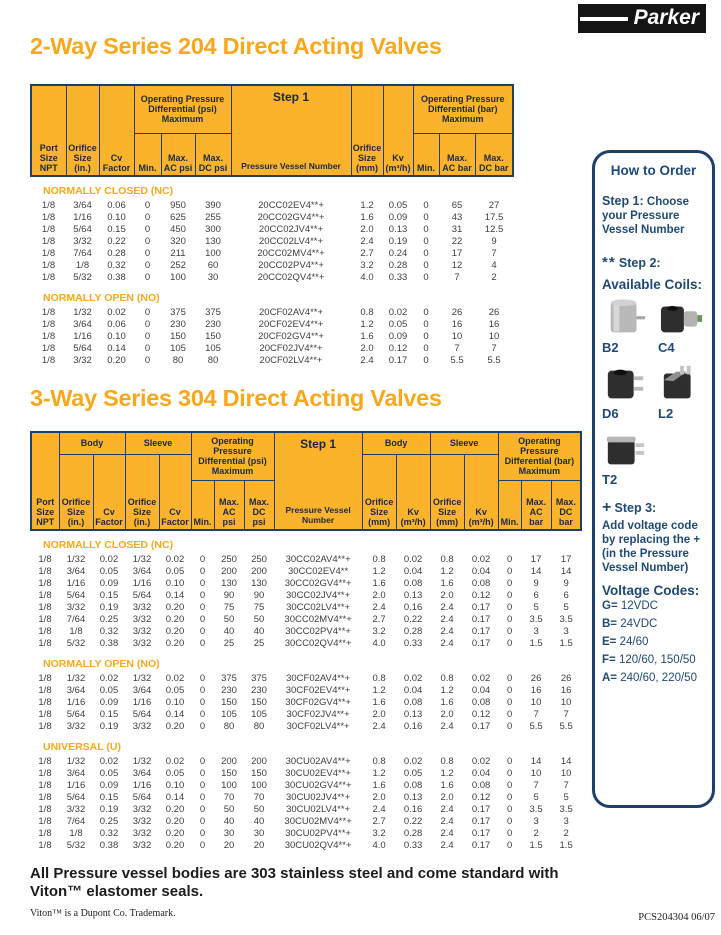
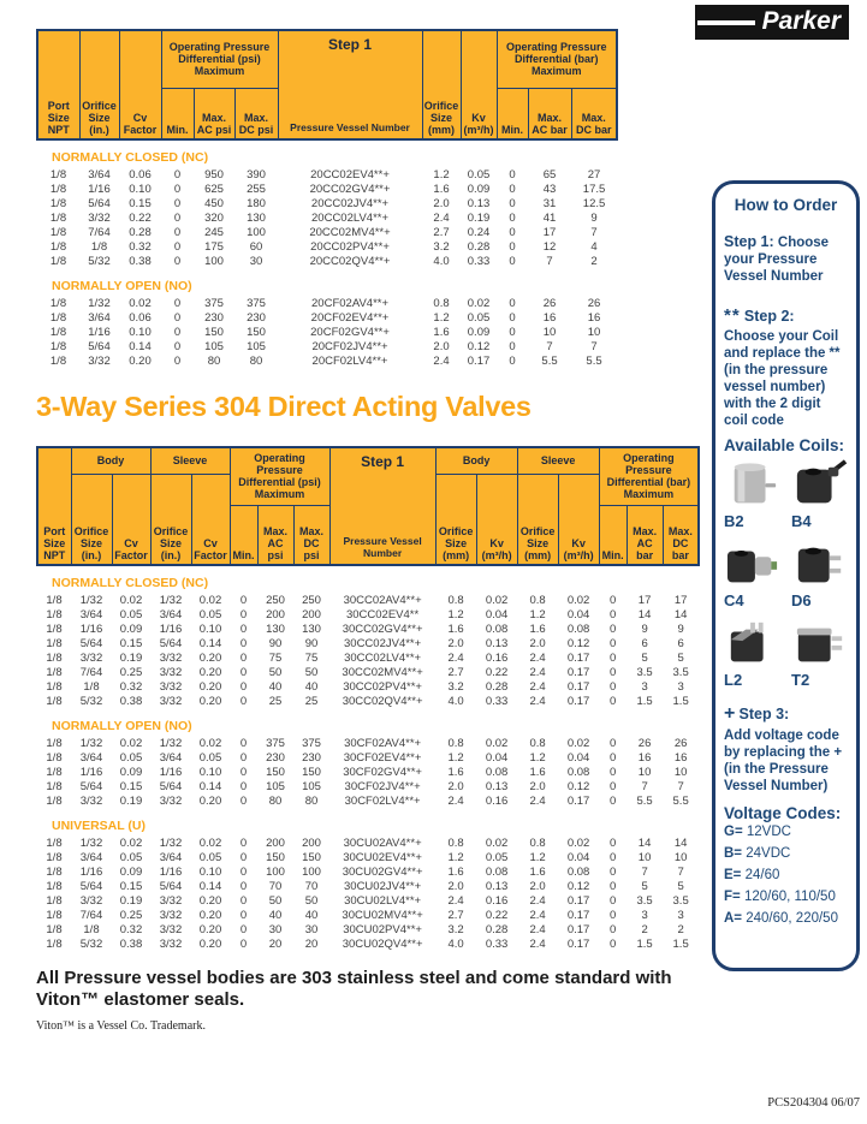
  Parker
- 2-Way Series 204 Direct Acting Valves
  Port Size NPT	Orifice Size (in.)	Cv Factor	Operating Pressure Differential (psi) Maximum	Step 1 Pressure Vessel Number	Orifice Size (mm)	Kv (m³/h)	Operating Pressure Differential (bar) Maximum
  Min.	Max. AC psi	Max. DC psi	Min.	Max. AC bar	Max. DC bar
  NORMALLY CLOSED (NC)
  1/8	3/64	0.06	0	950	390	20CC02EV4**+	1.2	0.05	0	65	27
  1/8	1/16	0.10	0	625	255	20CC02GV4**+	1.6	0.09	0	43	17.5
- 1/8	5/64	0.15	0	450	300	20CC02JV4**+	2.0	0.13	0	31	12.5
+ 1/8	5/64	0.15	0	450	180	20CC02JV4**+	2.0	0.13	0	31	12.5
- 1/8	3/32	0.22	0	320	130	20CC02LV4**+	2.4	0.19	0	22	9
+ 1/8	3/32	0.22	0	320	130	20CC02LV4**+	2.4	0.19	0	41	9
- 1/8	7/64	0.28	0	211	100	20CC02MV4**+	2.7	0.24	0	17	7
+ 1/8	7/64	0.28	0	245	100	20CC02MV4**+	2.7	0.24	0	17	7
- 1/8	1/8	0.32	0	252	60	20CC02PV4**+	3.2	0.28	0	12	4
+ 1/8	1/8	0.32	0	175	60	20CC02PV4**+	3.2	0.28	0	12	4
  1/8	5/32	0.38	0	100	30	20CC02QV4**+	4.0	0.33	0	7	2
  NORMALLY OPEN (NO)
  1/8	1/32	0.02	0	375	375	20CF02AV4**+	0.8	0.02	0	26	26
  1/8	3/64	0.06	0	230	230	20CF02EV4**+	1.2	0.05	0	16	16
  1/8	1/16	0.10	0	150	150	20CF02GV4**+	1.6	0.09	0	10	10
  1/8	5/64	0.14	0	105	105	20CF02JV4**+	2.0	0.12	0	7	7
  1/8	3/32	0.20	0	80	80	20CF02LV4**+	2.4	0.17	0	5.5	5.5
  3-Way Series 304 Direct Acting Valves
  Port Size NPT	Body	Sleeve	Operating Pressure Differential (psi) Maximum	Step 1 Pressure Vessel Number	Body	Sleeve	Operating Pressure Differential (bar) Maximum
  Orifice Size (in.)	Cv Factor	Orifice Size (in.)	Cv Factor	Orifice Size (mm)	Kv (m³/h)	Orifice Size (mm)	Kv (m³/h)
  Min.	Max. AC psi	Max. DC psi	Min.	Max. AC bar	Max. DC bar
  NORMALLY CLOSED (NC)
  1/8	1/32	0.02	1/32	0.02	0	250	250	30CC02AV4**+	0.8	0.02	0.8	0.02	0	17	17
  1/8	3/64	0.05	3/64	0.05	0	200	200	30CC02EV4**	1.2	0.04	1.2	0.04	0	14	14
  1/8	1/16	0.09	1/16	0.10	0	130	130	30CC02GV4**+	1.6	0.08	1.6	0.08	0	9	9
  1/8	5/64	0.15	5/64	0.14	0	90	90	30CC02JV4**+	2.0	0.13	2.0	0.12	0	6	6
  1/8	3/32	0.19	3/32	0.20	0	75	75	30CC02LV4**+	2.4	0.16	2.4	0.17	0	5	5
  1/8	7/64	0.25	3/32	0.20	0	50	50	30CC02MV4**+	2.7	0.22	2.4	0.17	0	3.5	3.5
  1/8	1/8	0.32	3/32	0.20	0	40	40	30CC02PV4**+	3.2	0.28	2.4	0.17	0	3	3
  1/8	5/32	0.38	3/32	0.20	0	25	25	30CC02QV4**+	4.0	0.33	2.4	0.17	0	1.5	1.5
  NORMALLY OPEN (NO)
  1/8	1/32	0.02	1/32	0.02	0	375	375	30CF02AV4**+	0.8	0.02	0.8	0.02	0	26	26
  1/8	3/64	0.05	3/64	0.05	0	230	230	30CF02EV4**+	1.2	0.04	1.2	0.04	0	16	16
  1/8	1/16	0.09	1/16	0.10	0	150	150	30CF02GV4**+	1.6	0.08	1.6	0.08	0	10	10
  1/8	5/64	0.15	5/64	0.14	0	105	105	30CF02JV4**+	2.0	0.13	2.0	0.12	0	7	7
  1/8	3/32	0.19	3/32	0.20	0	80	80	30CF02LV4**+	2.4	0.16	2.4	0.17	0	5.5	5.5
  UNIVERSAL (U)
  1/8	1/32	0.02	1/32	0.02	0	200	200	30CU02AV4**+	0.8	0.02	0.8	0.02	0	14	14
  1/8	3/64	0.05	3/64	0.05	0	150	150	30CU02EV4**+	1.2	0.05	1.2	0.04	0	10	10
  1/8	1/16	0.09	1/16	0.10	0	100	100	30CU02GV4**+	1.6	0.08	1.6	0.08	0	7	7
  1/8	5/64	0.15	5/64	0.14	0	70	70	30CU02JV4**+	2.0	0.13	2.0	0.12	0	5	5
  1/8	3/32	0.19	3/32	0.20	0	50	50	30CU02LV4**+	2.4	0.16	2.4	0.17	0	3.5	3.5
  1/8	7/64	0.25	3/32	0.20	0	40	40	30CU02MV4**+	2.7	0.22	2.4	0.17	0	3	3
  1/8	1/8	0.32	3/32	0.20	0	30	30	30CU02PV4**+	3.2	0.28	2.4	0.17	0	2	2
  1/8	5/32	0.38	3/32	0.20	0	20	20	30CU02QV4**+	4.0	0.33	2.4	0.17	0	1.5	1.5
  All Pressure vessel bodies are 303 stainless steel and come standard with
  Viton™ elastomer seals.
- Viton™ is a Dupont Co. Trademark.
+ Viton™ is a Vessel Co. Trademark.
  PCS204304 06/07
  How to Order
  Step 1: Choose your Pressure Vessel Number
  ** Step 2:
+ Choose your Coil and replace the ** (in the pressure vessel number) with the 2 digit coil code
  Available Coils:
  B2
+ B4
  C4
  D6
  L2
  T2
  + Step 3:
  Add voltage code by replacing the + (in the Pressure Vessel Number)
  Voltage Codes:
  G= 12VDC
  B= 24VDC
  E= 24/60
- F= 120/60, 150/50
+ F= 120/60, 110/50
  A= 240/60, 220/50
